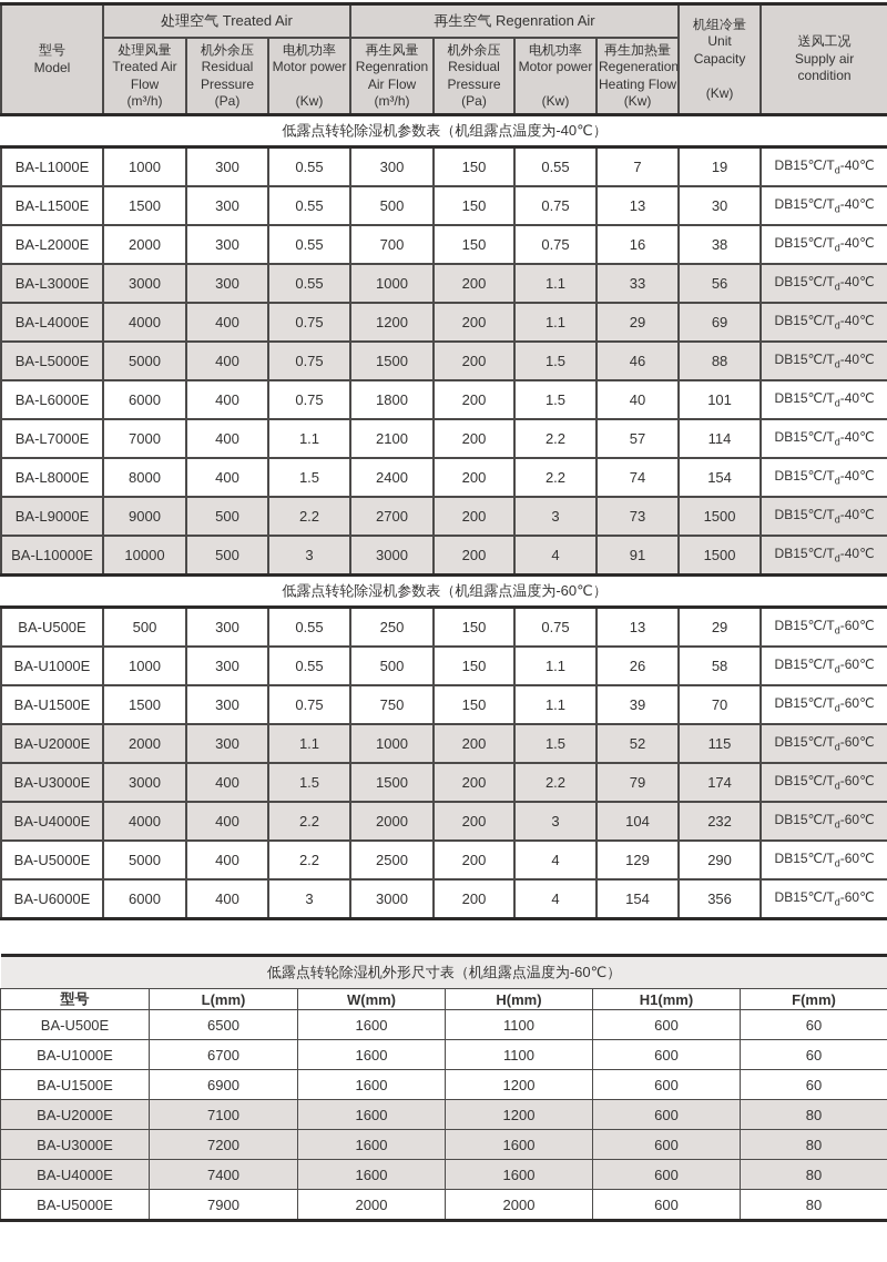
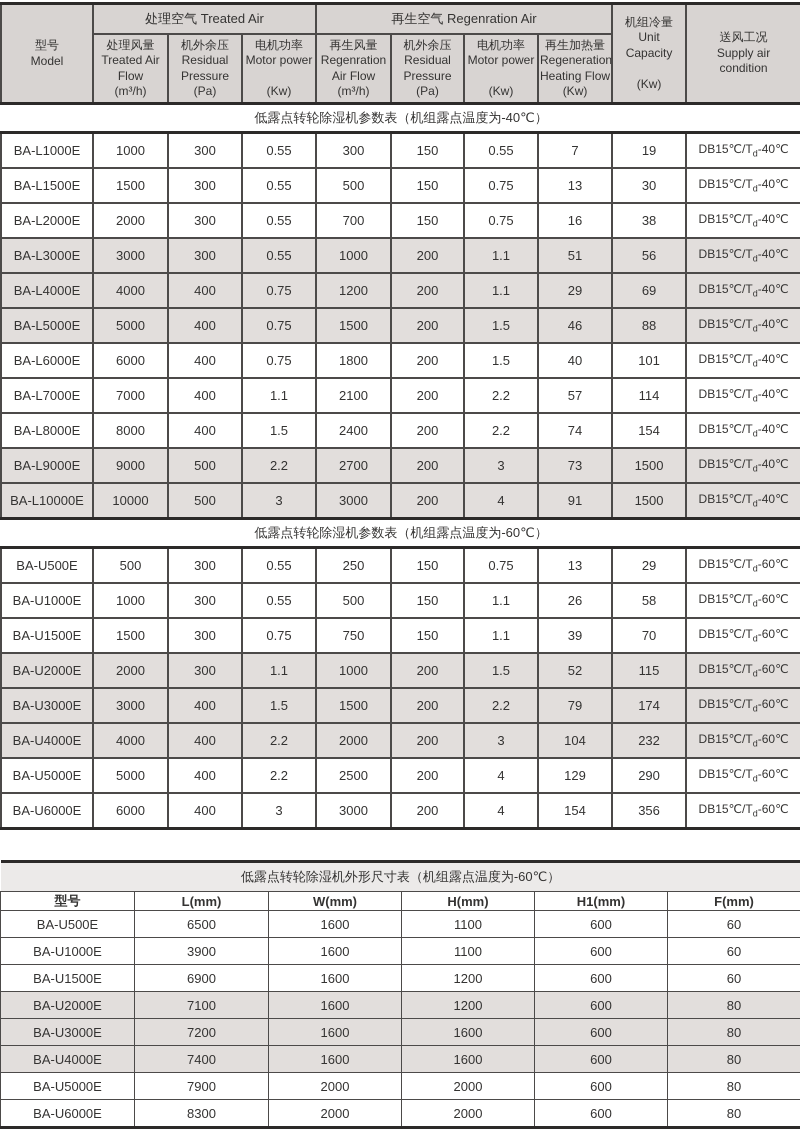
  型号 Model	处理空气 Treated Air	再生空气 Regenration Air	机组冷量 Unit Capacity (Kw)	送风工况 Supply air condition
  处理风量 Treated Air Flow (m³/h)	机外余压 Residual Pressure (Pa)	电机功率 Motor power (Kw)	再生风量 Regenration Air Flow (m³/h)	机外余压 Residual Pressure (Pa)	电机功率 Motor power (Kw)	再生加热量 Regeneration Heating Flow (Kw)
  低露点转轮除湿机参数表（机组露点温度为-40℃）
  BA-L1000E	1000	300	0.55	300	150	0.55	7	19	DB15℃/Td-40℃
  BA-L1500E	1500	300	0.55	500	150	0.75	13	30	DB15℃/Td-40℃
  BA-L2000E	2000	300	0.55	700	150	0.75	16	38	DB15℃/Td-40℃
- BA-L3000E	3000	300	0.55	1000	200	1.1	33	56	DB15℃/Td-40℃
+ BA-L3000E	3000	300	0.55	1000	200	1.1	51	56	DB15℃/Td-40℃
  BA-L4000E	4000	400	0.75	1200	200	1.1	29	69	DB15℃/Td-40℃
  BA-L5000E	5000	400	0.75	1500	200	1.5	46	88	DB15℃/Td-40℃
  BA-L6000E	6000	400	0.75	1800	200	1.5	40	101	DB15℃/Td-40℃
  BA-L7000E	7000	400	1.1	2100	200	2.2	57	114	DB15℃/Td-40℃
  BA-L8000E	8000	400	1.5	2400	200	2.2	74	154	DB15℃/Td-40℃
  BA-L9000E	9000	500	2.2	2700	200	3	73	1500	DB15℃/Td-40℃
  BA-L10000E	10000	500	3	3000	200	4	91	1500	DB15℃/Td-40℃
  低露点转轮除湿机参数表（机组露点温度为-60℃）
  BA-U500E	500	300	0.55	250	150	0.75	13	29	DB15℃/Td-60℃
  BA-U1000E	1000	300	0.55	500	150	1.1	26	58	DB15℃/Td-60℃
  BA-U1500E	1500	300	0.75	750	150	1.1	39	70	DB15℃/Td-60℃
  BA-U2000E	2000	300	1.1	1000	200	1.5	52	115	DB15℃/Td-60℃
  BA-U3000E	3000	400	1.5	1500	200	2.2	79	174	DB15℃/Td-60℃
  BA-U4000E	4000	400	2.2	2000	200	3	104	232	DB15℃/Td-60℃
  BA-U5000E	5000	400	2.2	2500	200	4	129	290	DB15℃/Td-60℃
  BA-U6000E	6000	400	3	3000	200	4	154	356	DB15℃/Td-60℃
  低露点转轮除湿机外形尺寸表（机组露点温度为-60℃）
  型号	L(mm)	W(mm)	H(mm)	H1(mm)	F(mm)
  BA-U500E	6500	1600	1100	600	60
- BA-U1000E	6700	1600	1100	600	60
+ BA-U1000E	3900	1600	1100	600	60
  BA-U1500E	6900	1600	1200	600	60
  BA-U2000E	7100	1600	1200	600	80
  BA-U3000E	7200	1600	1600	600	80
  BA-U4000E	7400	1600	1600	600	80
  BA-U5000E	7900	2000	2000	600	80
+ BA-U6000E	8300	2000	2000	600	80
